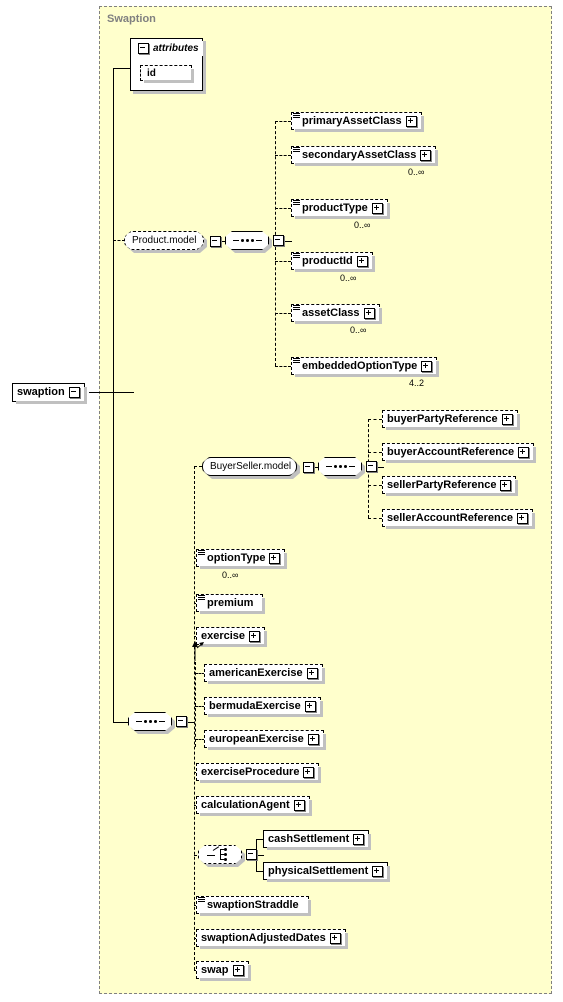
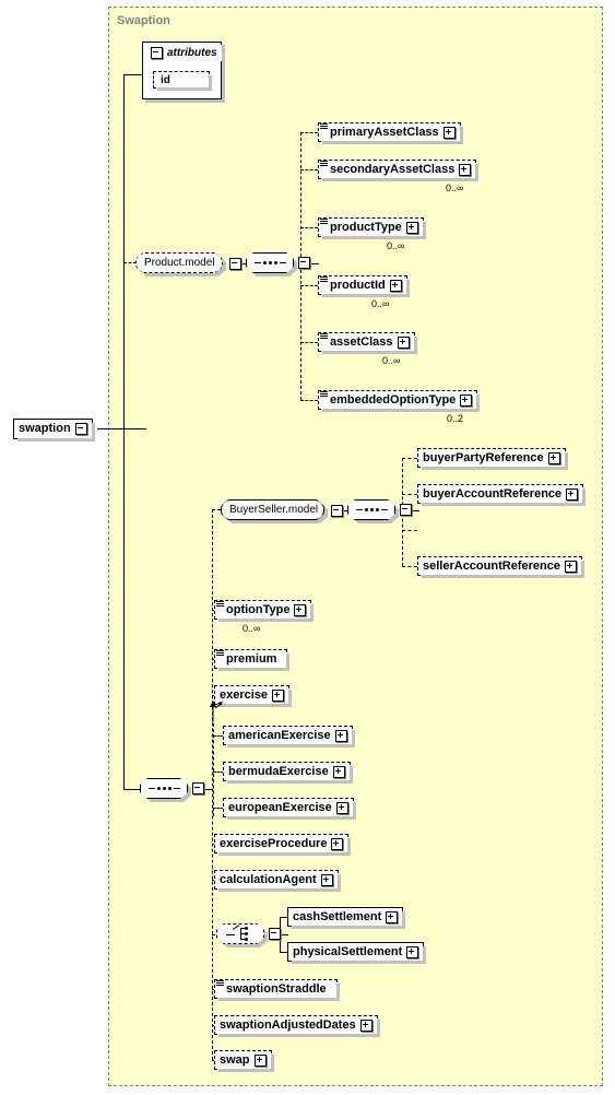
  Swaption
  swaption
  attributes
  id
  Product.model
  primaryAssetClass
  secondaryAssetClass
  0..∞
  productType
  0..∞
  productId
  0..∞
  assetClass
  0..∞
  embeddedOptionType
- 4..2
+ 0..2
  BuyerSeller.model
  buyerPartyReference
  buyerAccountReference
- sellerPartyReference
  sellerAccountReference
  optionType
  0..∞
  premium
  exercise
  americanExercise
  bermudaExercise
  europeanExercise
  exerciseProcedure
  calculationAgent
  cashSettlement
  physicalSettlement
  swaptionStraddle
  swaptionAdjustedDates
  swap
